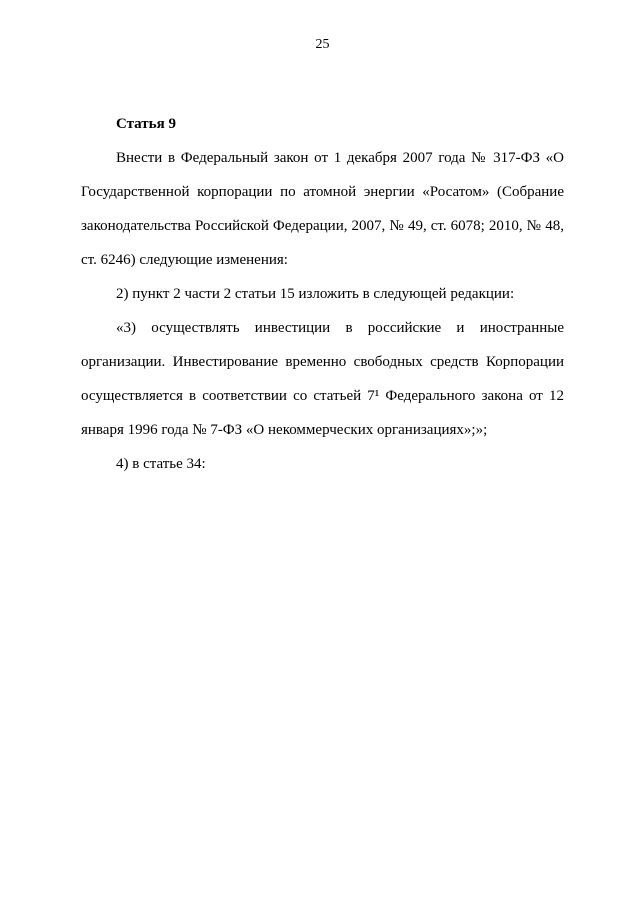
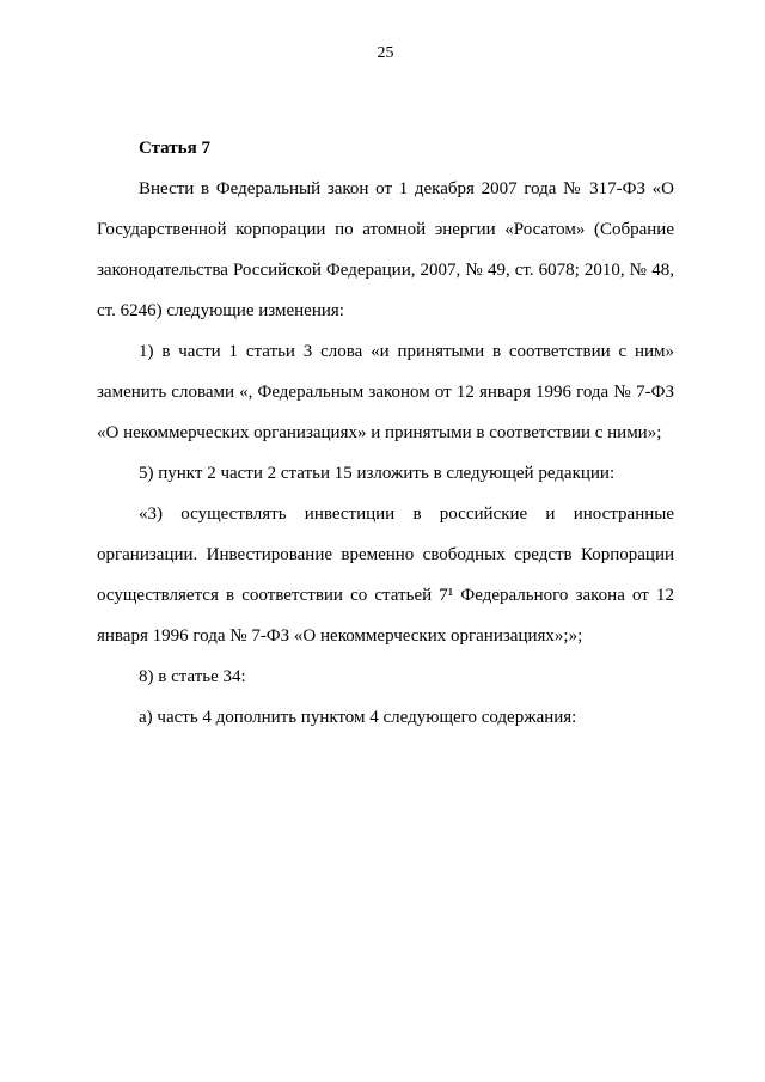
  25
- Статья 9
+ Статья 7
  Внести в Федеральный закон от 1 декабря 2007 года № 317-ФЗ «О Государственной корпорации по атомной энергии «Росатом» (Собрание законодательства Российской Федерации, 2007, № 49, ст. 6078; 2010, № 48, ст. 6246) следующие изменения:
+ 1) в части 1 статьи 3 слова «и принятыми в соответствии с ним» заменить словами «, Федеральным законом от 12 января 1996 года № 7-ФЗ «О некоммерческих организациях» и принятыми в соответствии с ними»;
- 2) пункт 2 части 2 статьи 15 изложить в следующей редакции:
+ 5) пункт 2 части 2 статьи 15 изложить в следующей редакции:
  «3) осуществлять инвестиции в российские и иностранные организации. Инвестирование временно свободных средств Корпорации осуществляется в соответствии со статьей 7¹ Федерального закона от 12 января 1996 года № 7-ФЗ «О некоммерческих организациях»;»;
- 4) в статье 34:
+ 8) в статье 34:
+ а) часть 4 дополнить пунктом 4 следующего содержания:
